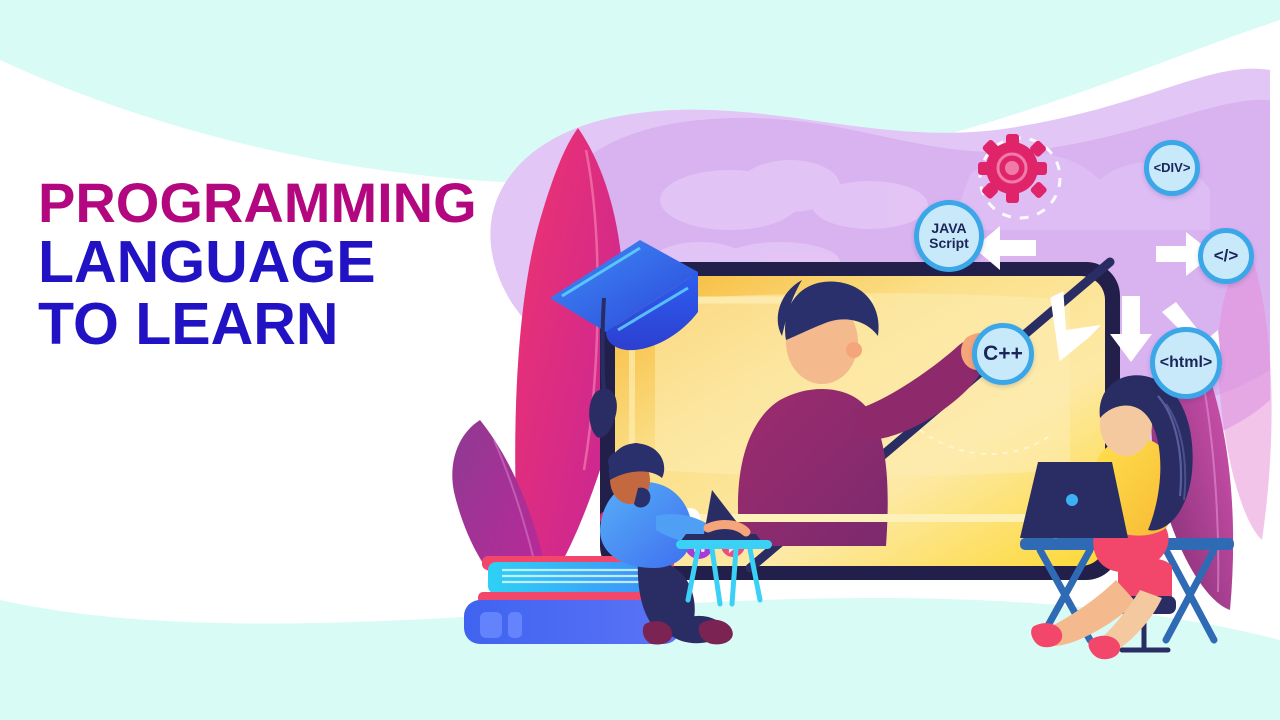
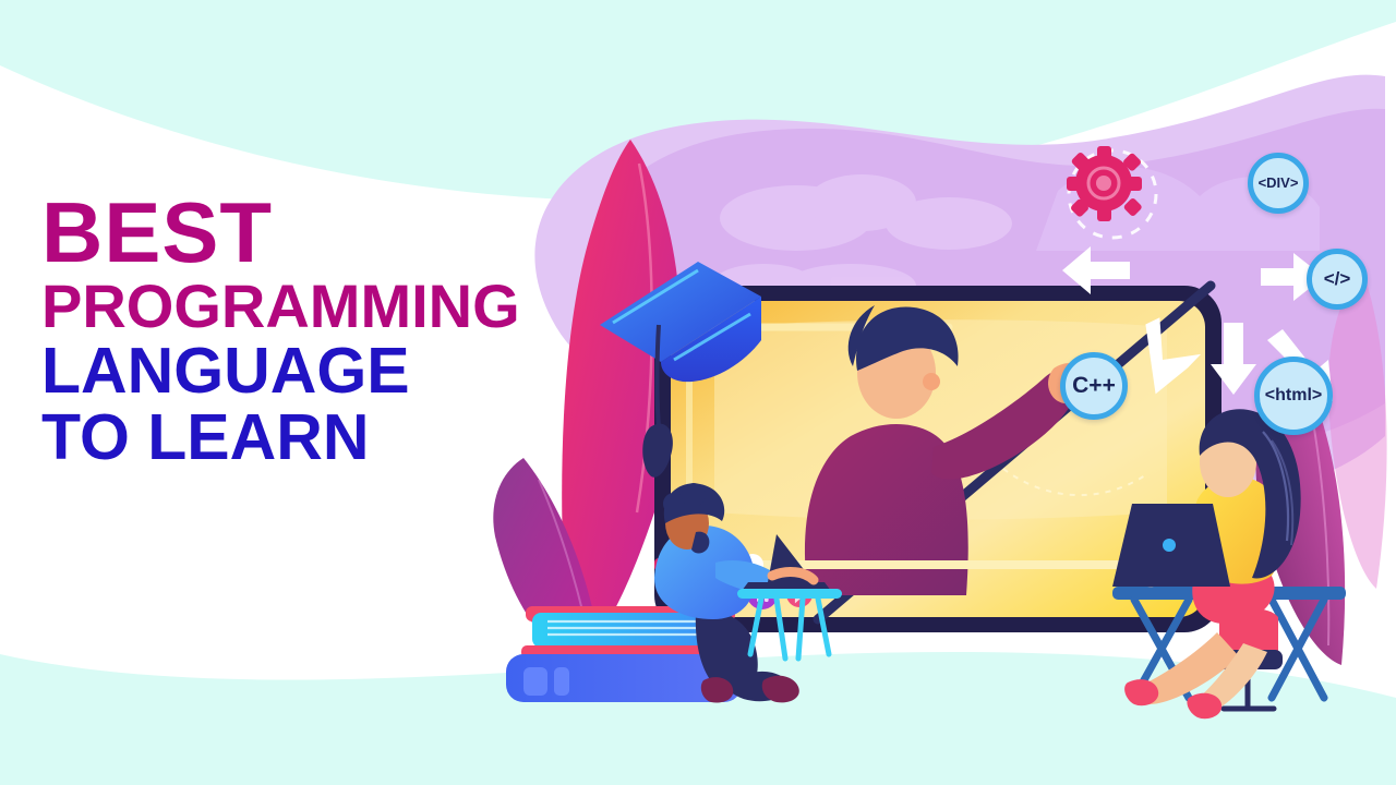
+ BEST
  PROGRAMMING
  LANGUAGE
  TO LEARN
- JAVA
- Script
  C++
  <DIV>
  </>
  <html>
